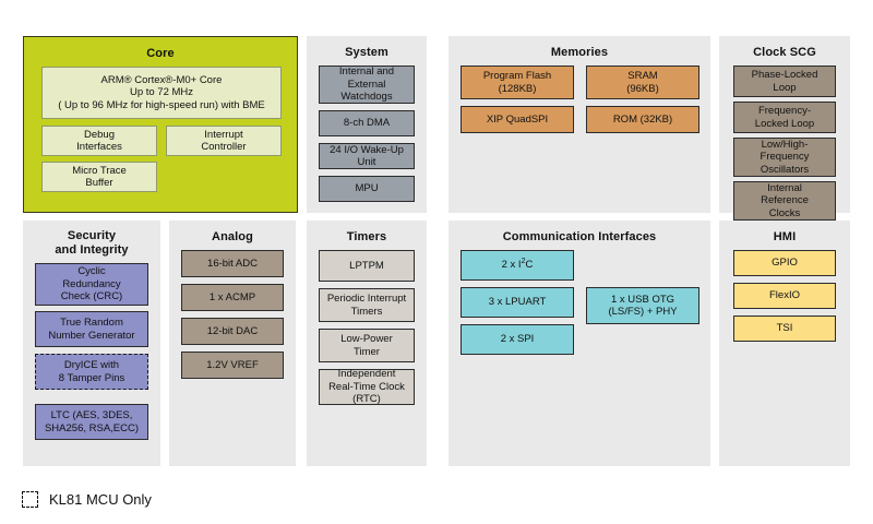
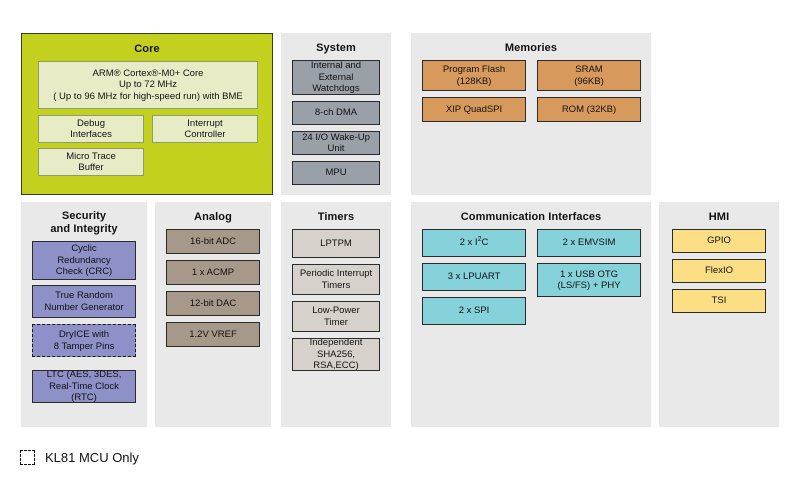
  Core
  ARM® Cortex®-M0+ Core
  Up to 72 MHz
  ( Up to 96 MHz for high-speed run) with BME
  Debug
  Interfaces
  Interrupt
  Controller
  Micro Trace
  Buffer
  System
  Internal and
  External
  Watchdogs
  8-ch DMA
  24 I/O Wake-Up Unit
  MPU
  Memories
  Program Flash
  (128KB)
  SRAM
  (96KB)
  XIP QuadSPI
  ROM (32KB)
- Clock SCG
- Phase-Locked
- Loop
- Frequency-
- Locked Loop
- Low/High-
- Frequency
- Oscillators
- Internal
- Reference
- Clocks
  Security
  and Integrity
  Cyclic
  Redundancy
  Check (CRC)
  True Random
  Number Generator
  DryICE with
  8 Tamper Pins
  LTC (AES, 3DES,
- SHA256, RSA,ECC)
+ Real-Time Clock (RTC)
  Analog
  16-bit ADC
  1 x ACMP
  12-bit DAC
  1.2V VREF
  Timers
  LPTPM
  Periodic Interrupt
  Timers
  Low-Power
  Timer
  Independent
- Real-Time Clock (RTC)
+ SHA256, RSA,ECC)
  Communication Interfaces
  2 x I C
+ 2 x EMVSIM
  3 x LPUART
  1 x USB OTG
  (LS/FS) + PHY
  2 x SPI
  HMI
  GPIO
  FlexIO
  TSI
  KL81 MCU Only
